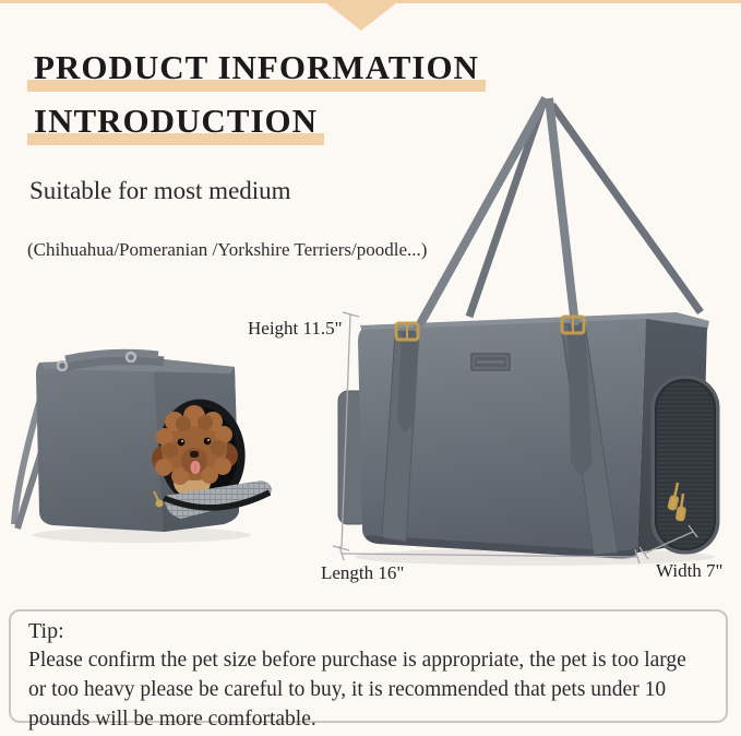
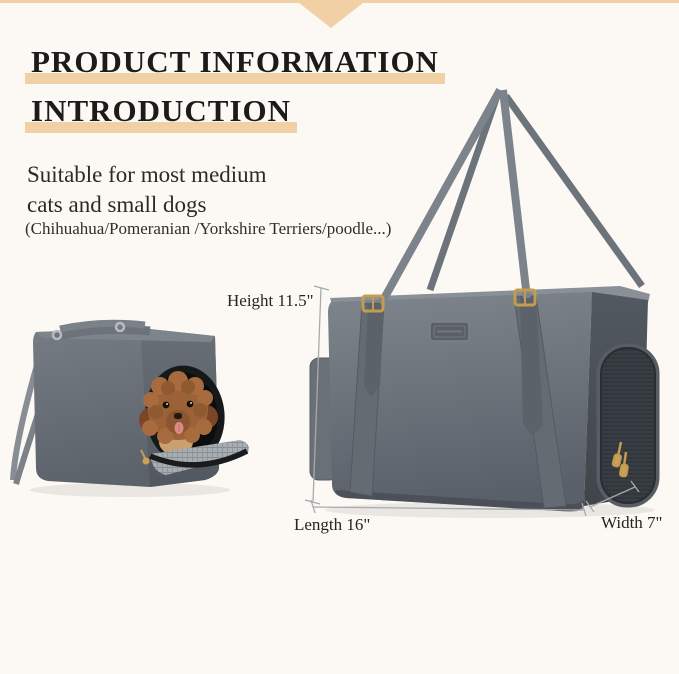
  PRODUCT INFORMATION
  INTRODUCTION
  Suitable for most medium
+ cats and small dogs
  (Chihuahua/Pomeranian /Yorkshire Terriers/poodle...)
  Height 11.5"
  Length 16"
  Width 7"
- Tip:
- Please confirm the pet size before purchase is appropriate, the pet is too large or too heavy please be careful to buy, it is recommended that pets under 10 pounds will be more comfortable.
